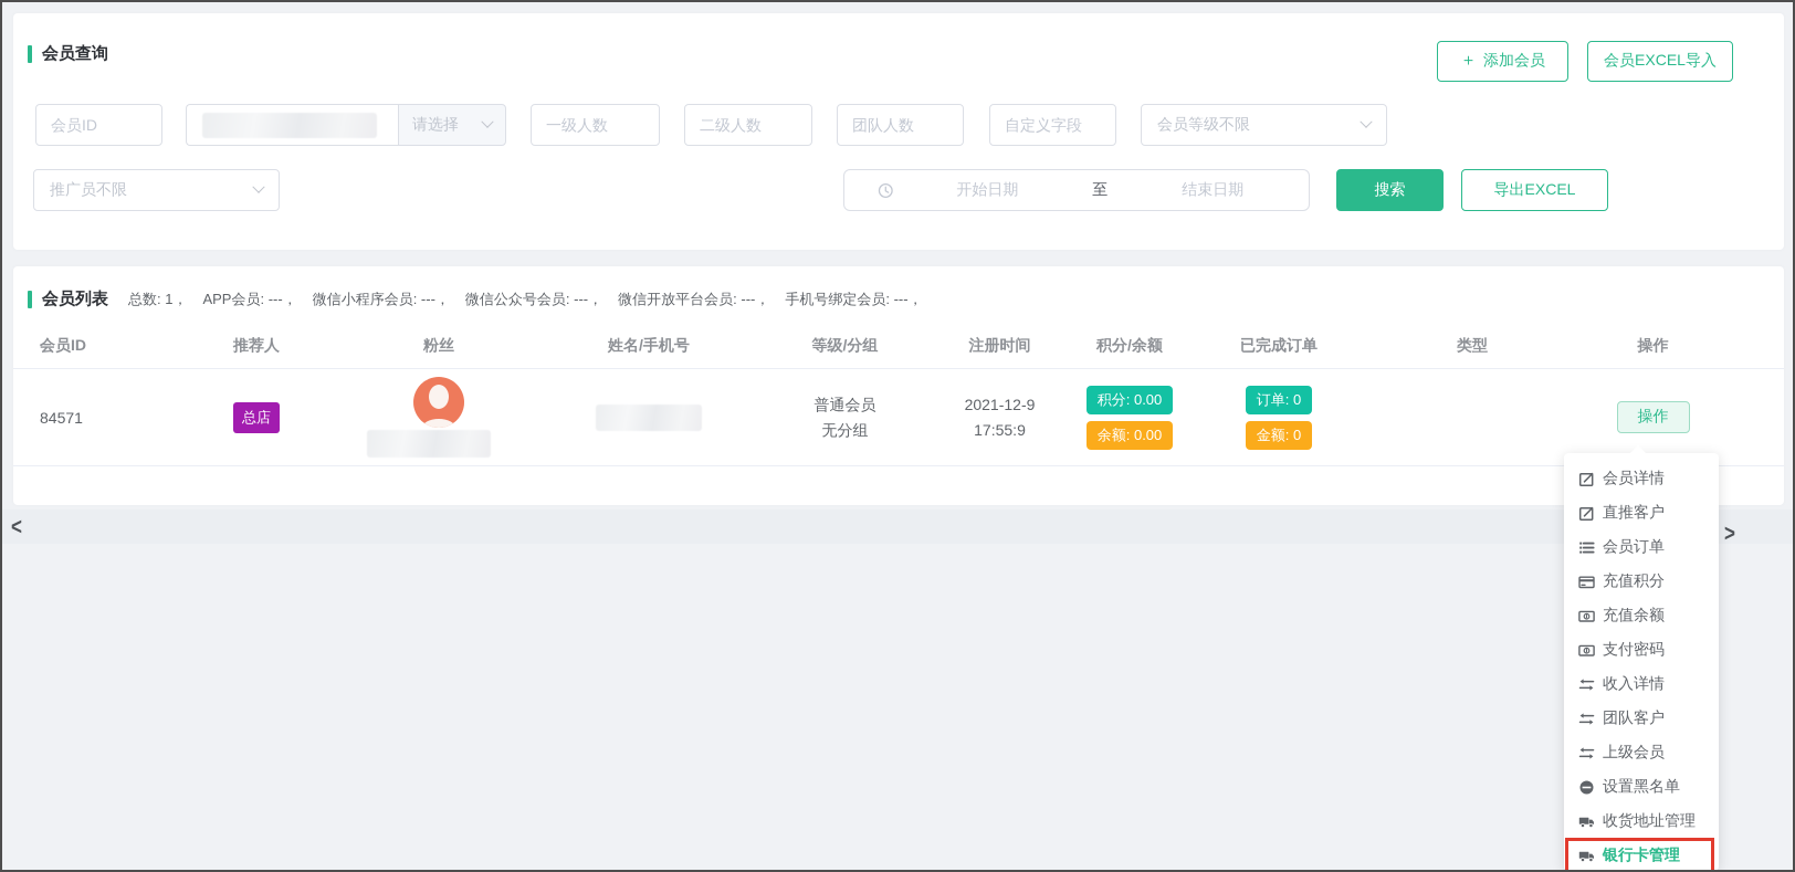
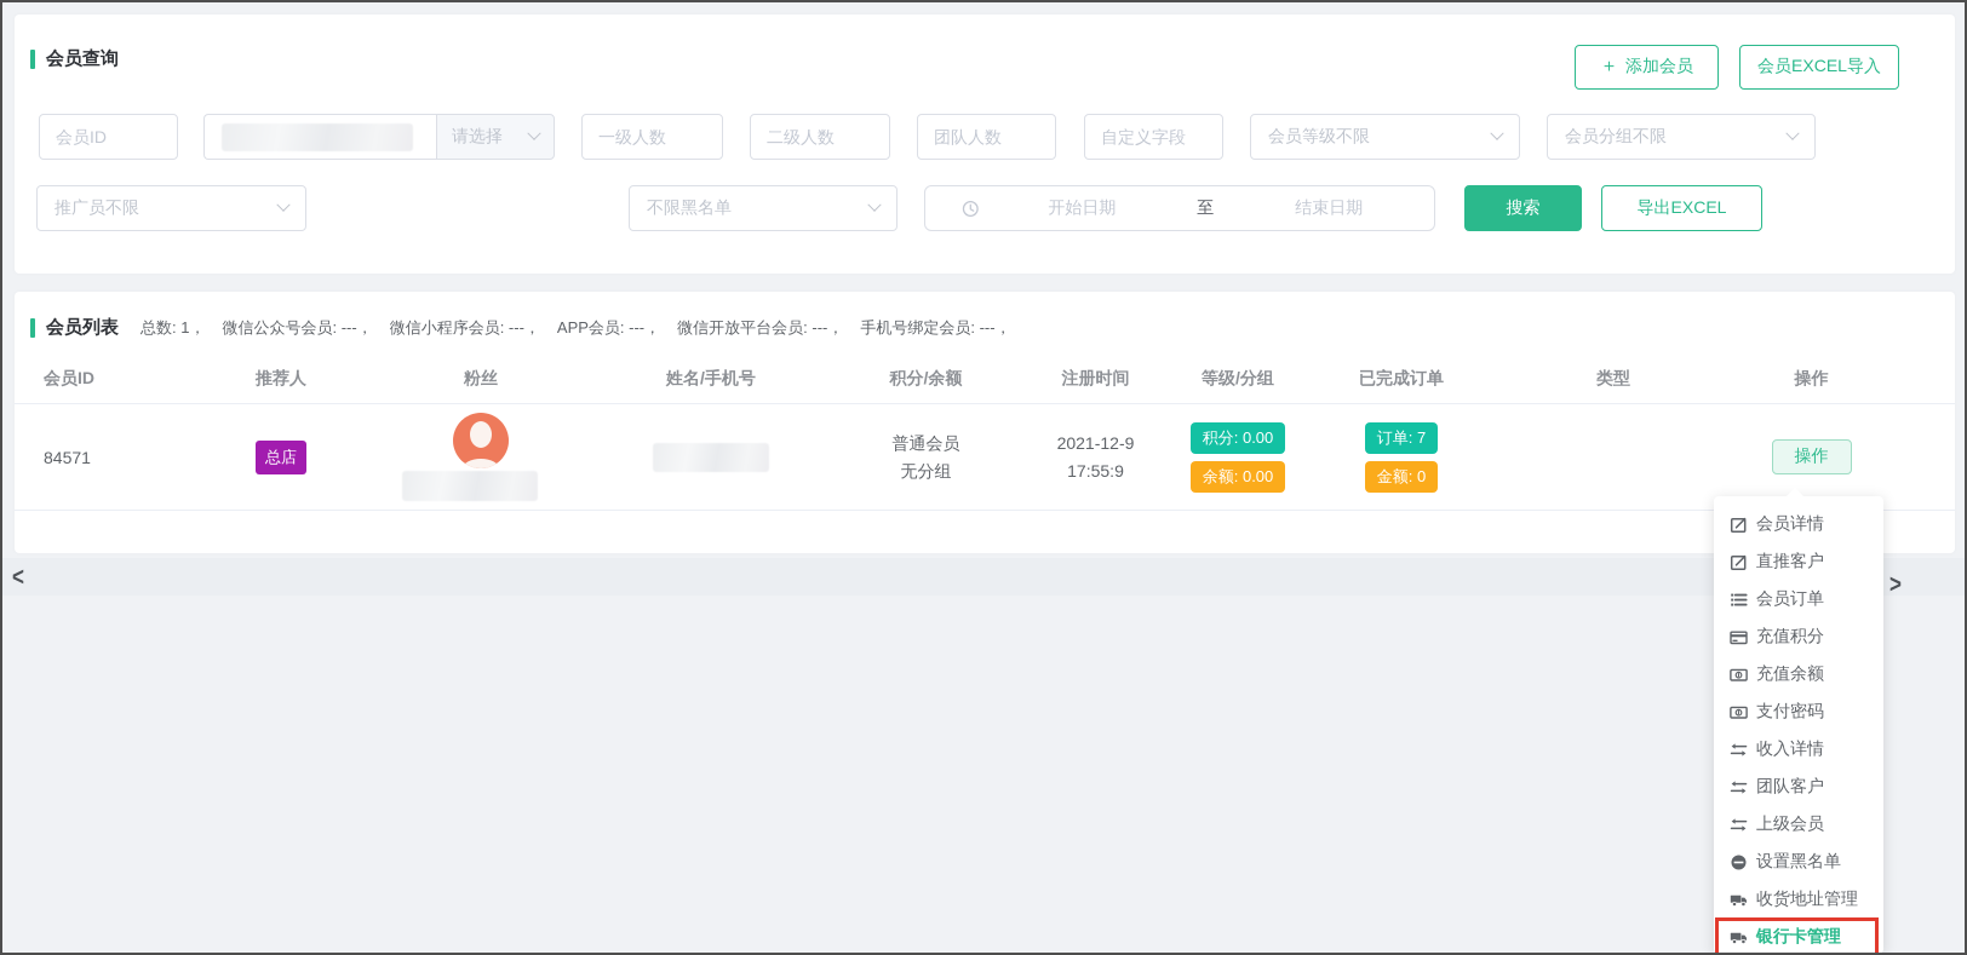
  会员查询
  ＋
  添加会员
  会员EXCEL导入
  会员ID
  请选择
  一级人数
  二级人数
  团队人数
  自定义字段
  会员等级不限
+ 会员分组不限
  推广员不限
+ 不限黑名单
  开始日期
  至
  结束日期
  搜索
  导出EXCEL
  会员列表
  总数: 1，
- APP会员: ---，
+ 微信公众号会员: ---，
  微信小程序会员: ---，
- 微信公众号会员: ---，
+ APP会员: ---，
  微信开放平台会员: ---，
  手机号绑定会员: ---，
  会员ID
  推荐人
  粉丝
  姓名/手机号
- 等级/分组
+ 积分/余额
  注册时间
- 积分/余额
+ 等级/分组
  已完成订单
  类型
  操作
  84571
  总店
  普通会员
  无分组
  2021-12-9
  17:55:9
  积分: 0.00
  余额: 0.00
- 订单: 0
+ 订单: 7
  金额: 0
  操作
  <
  >
  会员详情
  直推客户
  会员订单
  充值积分
  充值余额
  支付密码
  收入详情
  团队客户
  上级会员
  设置黑名单
  收货地址管理
  银行卡管理
